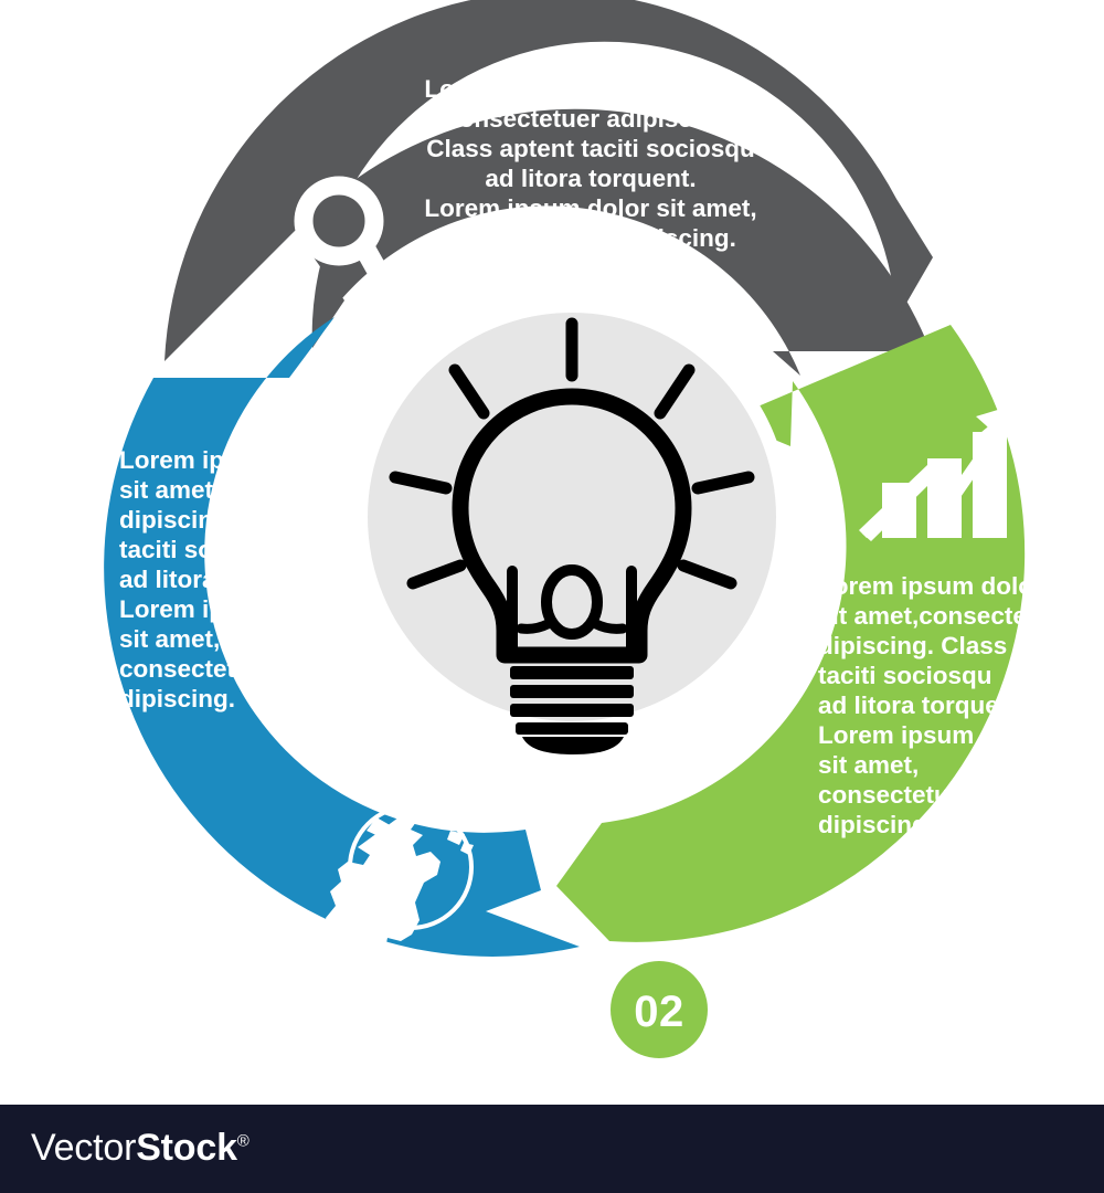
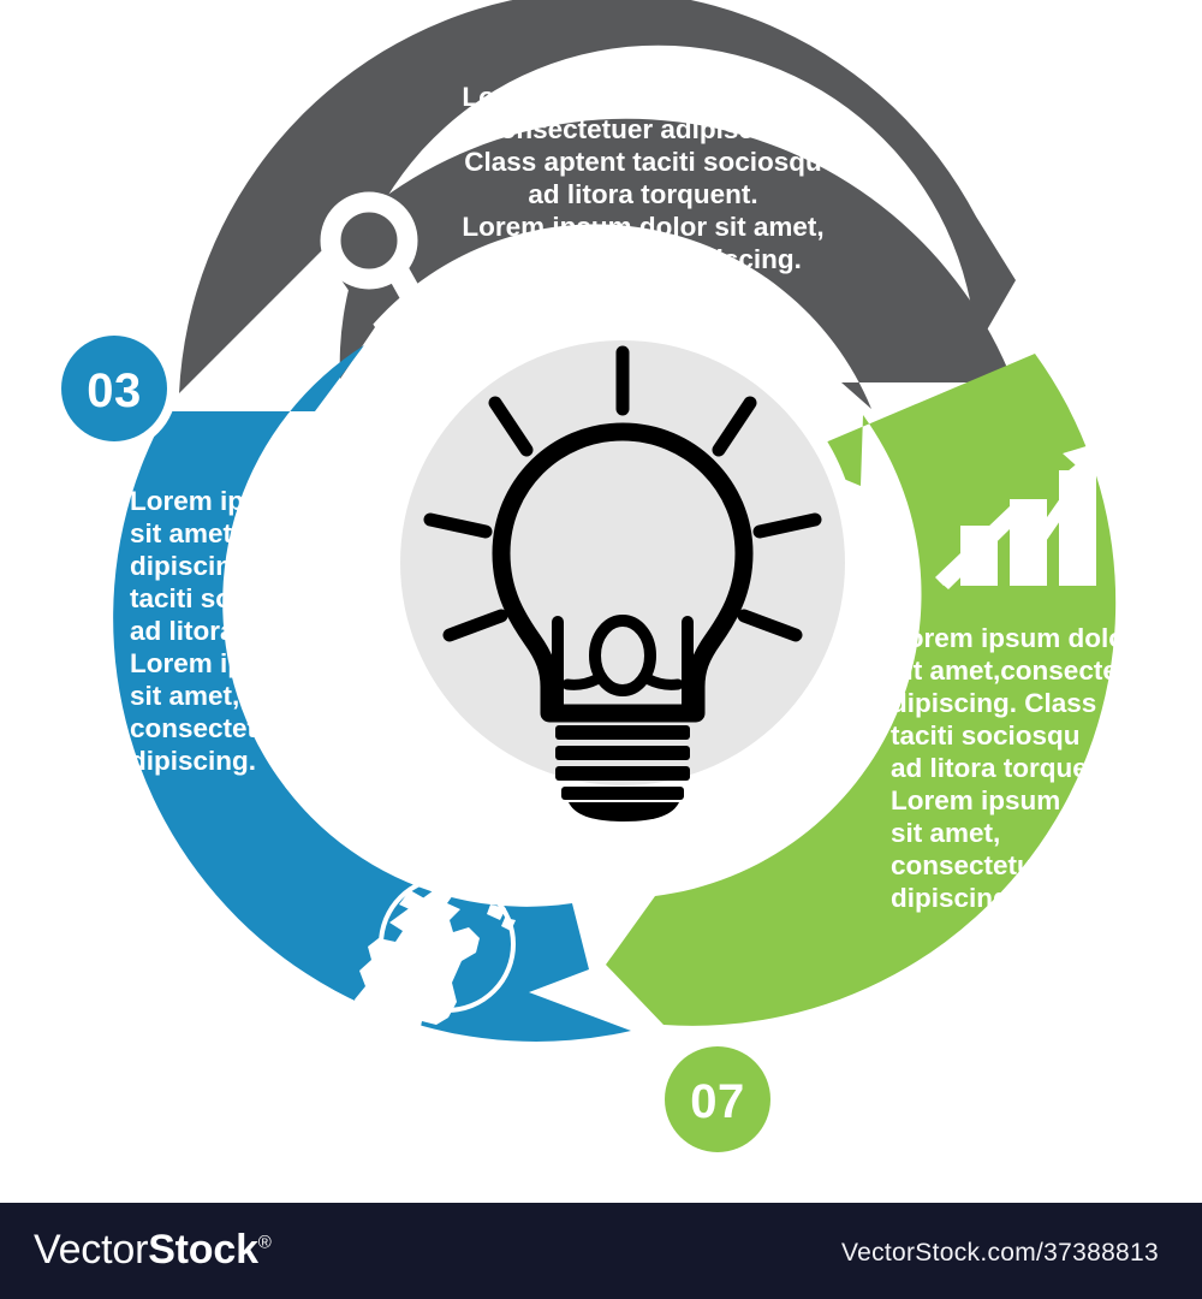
  Lorem ipsum dolor sit amet,
  consectetuer adipiscing.
  Class aptent taciti sociosqu
  ad litora torquent.
  Lorem ipsum dolor sit amet,
  consectetuer adipiscing.
  Lorem ipsum dolor
  sit amet,consectet
  dipiscing. Class
  taciti sociosqu
  ad litora torquent.
  Lorem ipsum dolor
  sit amet,
  consectetuer a
  dipiscing.
  Lorem ipsum dolor
  sit amet,consectet
  dipiscing. Class
  taciti sociosqu
  ad litora torquent.
  Lorem ipsum dolor
  sit amet,
  consectetuer a
  dipiscing.
- 02
+ 07
+ 03
  VectorStock®
+ VectorStock.com/37388813
